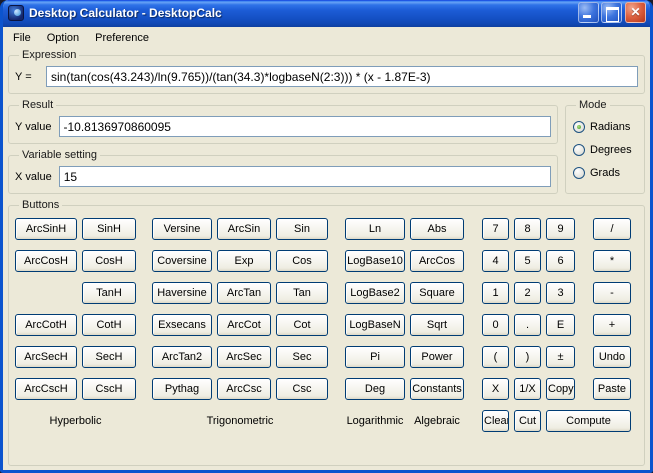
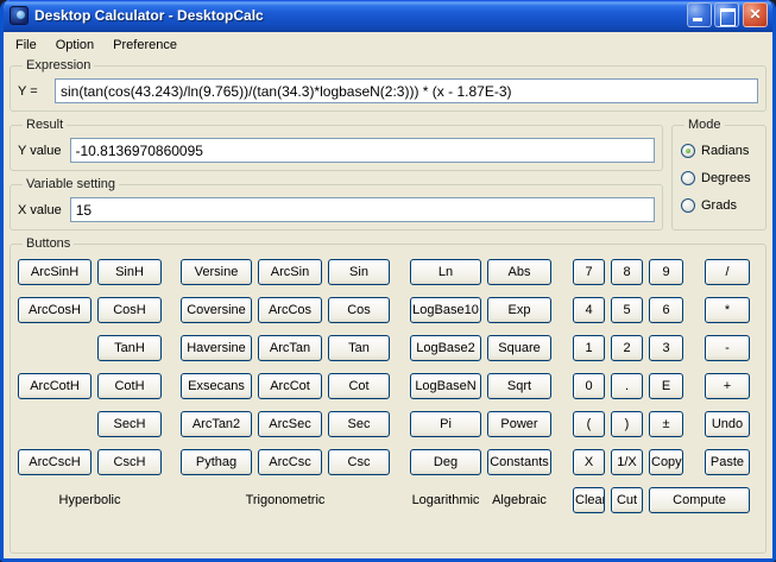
  Desktop Calculator - DesktopCalc
  ✕
  File
  Option
  Preference
  Expression
  Y =
  sin(tan(cos(43.243)/ln(9.765))/(tan(34.3)*logbaseN(2:3))) * (x - 1.87E-3)
  Result
  Y value
  -10.8136970860095
  Variable setting
  X value
  15
  Mode
  Radians
  Degrees
  Grads
  Buttons
  Hyperbolic
  Trigonometric
  Logarithmic
  Algebraic
  Clear
  Cut
  Compute
  ArcSinH
  SinH
  Versine
  ArcSin
  Sin
  Ln
  Abs
  7
  8
  9
  /
  ArcCosH
  CosH
  Coversine
- Exp
+ ArcCos
  Cos
  LogBase10
- ArcCos
+ Exp
  4
  5
  6
  *
  TanH
  Haversine
  ArcTan
  Tan
  LogBase2
  Square
  1
  2
  3
  -
  ArcCotH
  CotH
  Exsecans
  ArcCot
  Cot
  LogBaseN
  Sqrt
  0
  .
  E
  +
- ArcSecH
  SecH
  ArcTan2
  ArcSec
  Sec
  Pi
  Power
  (
  )
  ±
  Undo
  ArcCscH
  CscH
  Pythag
  ArcCsc
  Csc
  Deg
  Constants
  X
  1/X
  Copy
  Paste
